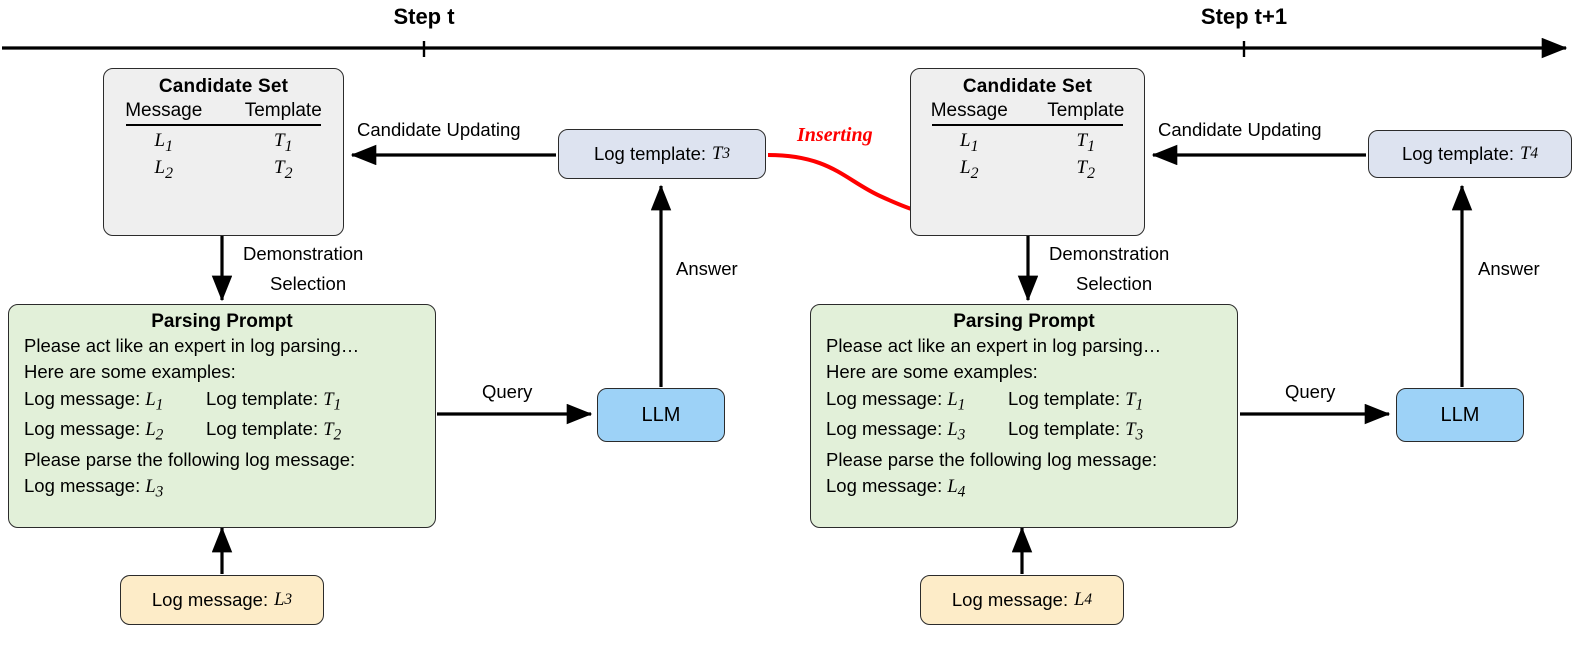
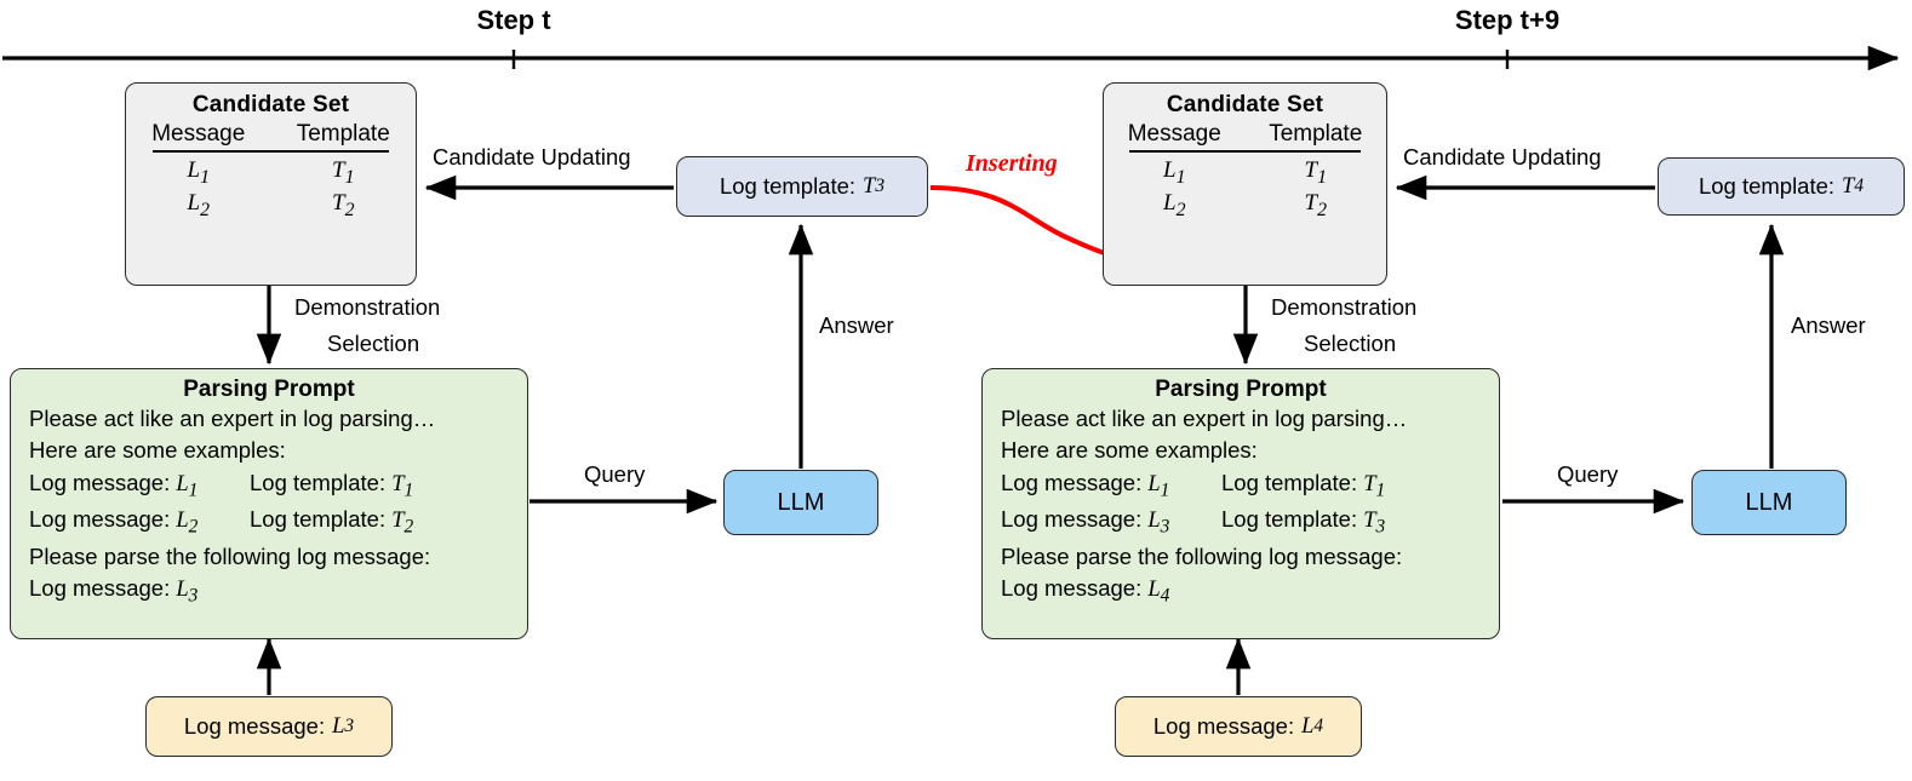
  Step t
- Step t+1
+ Step t+9
  Candidate Set
  Message
  Template
  L1
  T1
  L2
  T2
  Candidate Updating
  Log template:
  T
  3
  Inserting
  Demonstration
  Selection
  Answer
  Parsing Prompt
  Please act like an expert in log parsing…
  Here are some examples:
  Log message: L1
  Log template: T1
  Log message: L2
  Log template: T2
  Please parse the following log message:
  Log message: L3
  Query
  LLM
  Log message:
  L
  3
  Candidate Set
  Message
  Template
  L1
  T1
  L2
  T2
  Candidate Updating
  Log template:
  T
  4
  Demonstration
  Selection
  Answer
  Parsing Prompt
  Please act like an expert in log parsing…
  Here are some examples:
  Log message: L1
  Log template: T1
  Log message: L3
  Log template: T3
  Please parse the following log message:
  Log message: L4
  Query
  LLM
  Log message:
  L
  4
